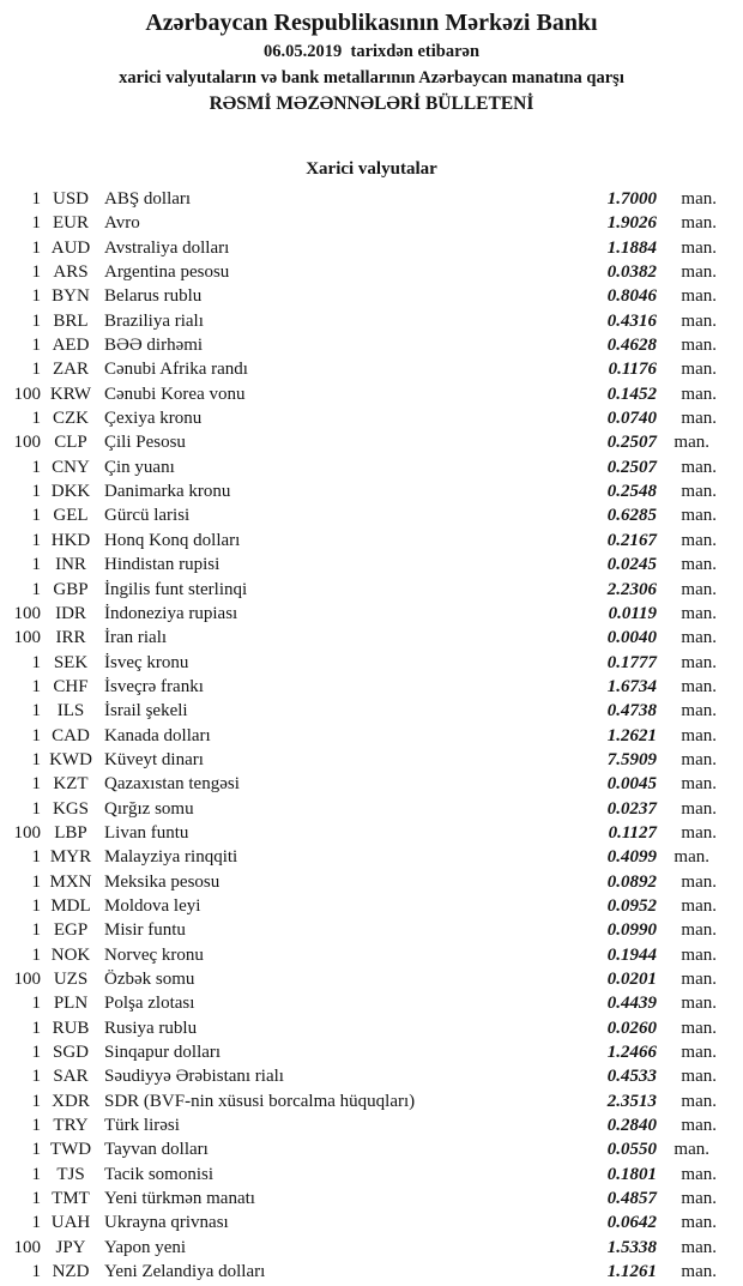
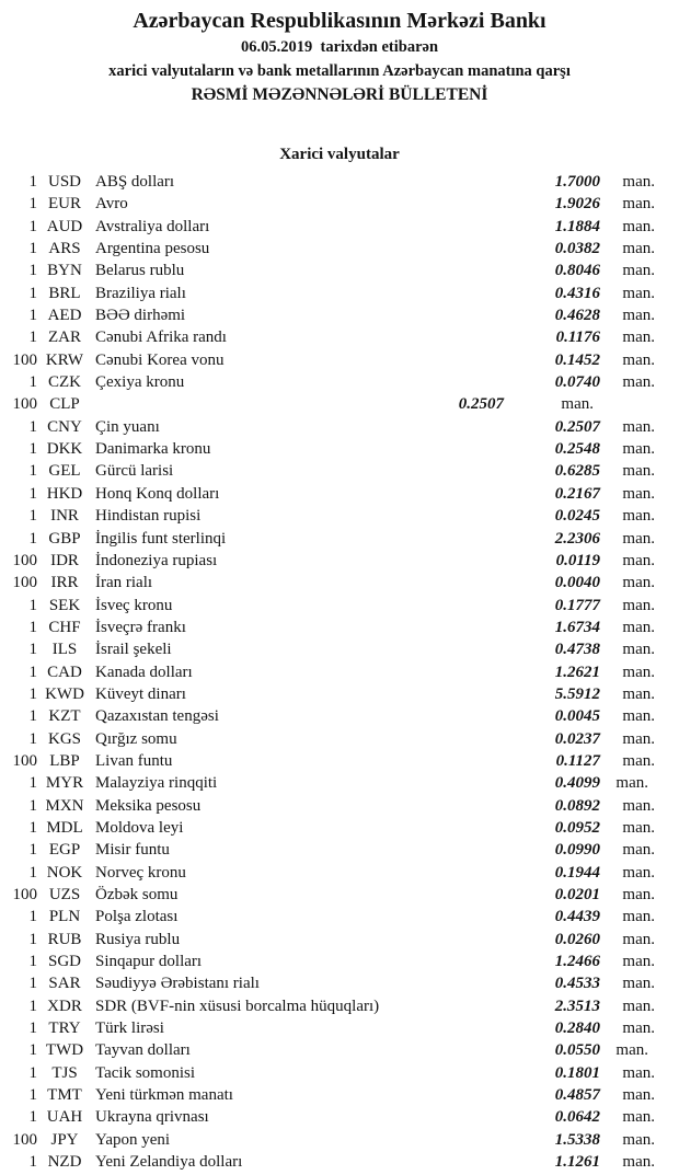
  Azərbaycan Respublikasının Mərkəzi Bankı
  06.05.2019 tarixdən etibarən
  xarici valyutaların və bank metallarının Azərbaycan manatına qarşı
  RƏSMİ MƏZƏNNƏLƏRİ BÜLLETENİ
  Xarici valyutalar
  1
  USD
  ABŞ dolları
  1.7000
  man.
  1
  EUR
  Avro
  1.9026
  man.
  1
  AUD
  Avstraliya dolları
  1.1884
  man.
  1
  ARS
  Argentina pesosu
  0.0382
  man.
  1
  BYN
  Belarus rublu
  0.8046
  man.
  1
  BRL
  Braziliya rialı
  0.4316
  man.
  1
  AED
  BƏƏ dirhəmi
  0.4628
  man.
  1
  ZAR
  Cənubi Afrika randı
  0.1176
  man.
  100
  KRW
  Cənubi Korea vonu
  0.1452
  man.
  1
  CZK
  Çexiya kronu
  0.0740
  man.
  100
  CLP
- Çili Pesosu
  0.2507
  man.
  1
  CNY
  Çin yuanı
  0.2507
  man.
  1
  DKK
  Danimarka kronu
  0.2548
  man.
  1
  GEL
  Gürcü larisi
  0.6285
  man.
  1
  HKD
  Honq Konq dolları
  0.2167
  man.
  1
  INR
  Hindistan rupisi
  0.0245
  man.
  1
  GBP
  İngilis funt sterlinqi
  2.2306
  man.
  100
  IDR
  İndoneziya rupiası
  0.0119
  man.
  100
  IRR
  İran rialı
  0.0040
  man.
  1
  SEK
  İsveç kronu
  0.1777
  man.
  1
  CHF
  İsveçrə frankı
  1.6734
  man.
  1
  ILS
  İsrail şekeli
  0.4738
  man.
  1
  CAD
  Kanada dolları
  1.2621
  man.
  1
  KWD
  Küveyt dinarı
- 7.5909
+ 5.5912
  man.
  1
  KZT
  Qazaxıstan tengəsi
  0.0045
  man.
  1
  KGS
  Qırğız somu
  0.0237
  man.
  100
  LBP
  Livan funtu
  0.1127
  man.
  1
  MYR
  Malayziya rinqqiti
  0.4099
  man.
  1
  MXN
  Meksika pesosu
  0.0892
  man.
  1
  MDL
  Moldova leyi
  0.0952
  man.
  1
  EGP
  Misir funtu
  0.0990
  man.
  1
  NOK
  Norveç kronu
  0.1944
  man.
  100
  UZS
  Özbək somu
  0.0201
  man.
  1
  PLN
  Polşa zlotası
  0.4439
  man.
  1
  RUB
  Rusiya rublu
  0.0260
  man.
  1
  SGD
  Sinqapur dolları
  1.2466
  man.
  1
  SAR
  Səudiyyə Ərəbistanı rialı
  0.4533
  man.
  1
  XDR
  SDR (BVF-nin xüsusi borcalma hüquqları)
  2.3513
  man.
  1
  TRY
  Türk lirəsi
  0.2840
  man.
  1
  TWD
  Tayvan dolları
  0.0550
  man.
  1
  TJS
  Tacik somonisi
  0.1801
  man.
  1
  TMT
  Yeni türkmən manatı
  0.4857
  man.
  1
  UAH
  Ukrayna qrivnası
  0.0642
  man.
  100
  JPY
  Yapon yeni
  1.5338
  man.
  1
  NZD
  Yeni Zelandiya dolları
  1.1261
  man.
